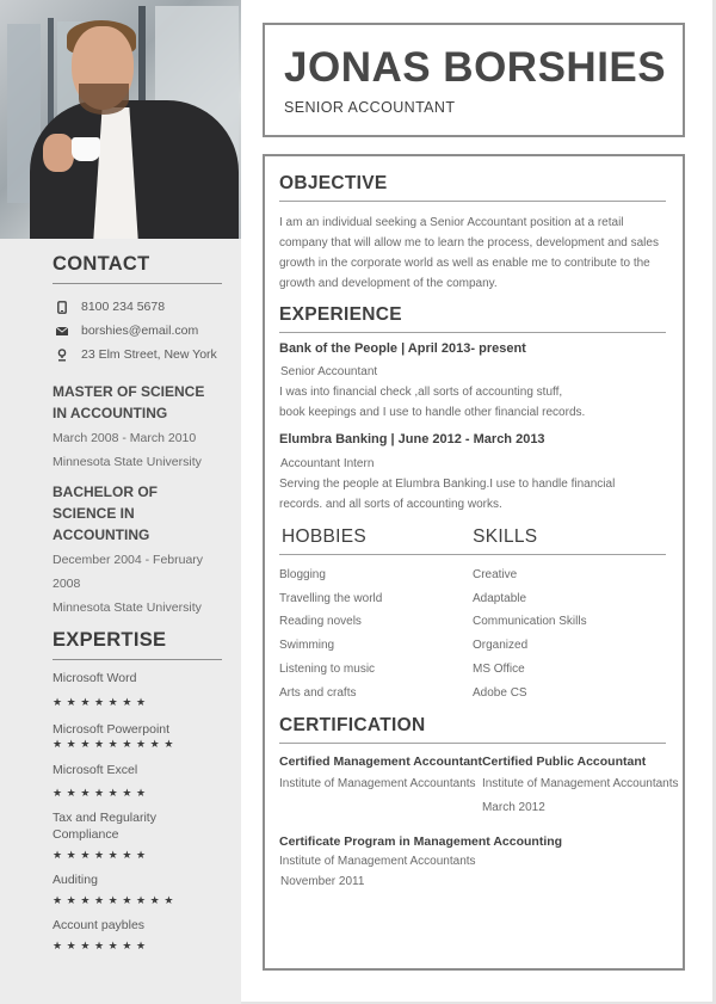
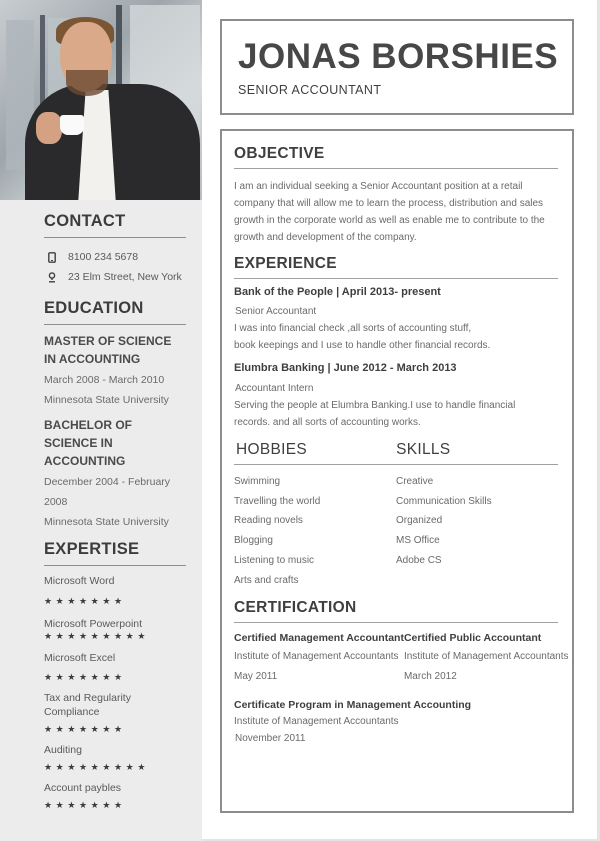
  CONTACT
  8100 234 5678
- borshies@email.com
  23 Elm Street, New York
+ EDUCATION
  MASTER OF SCIENCE IN ACCOUNTING
  March 2008 - March 2010
  Minnesota State University
  BACHELOR OF SCIENCE IN ACCOUNTING
  December 2004 - February 2008
  Minnesota State University
  EXPERTISE
  Microsoft Word
  ★★★★★★★
  Microsoft Powerpoint
  ★★★★★★★★★
  Microsoft Excel
  ★★★★★★★
  Tax and Regularity Compliance
  ★★★★★★★
  Auditing
  ★★★★★★★★★
  Account paybles
  ★★★★★★★
  JONAS BORSHIES
  SENIOR ACCOUNTANT
  OBJECTIVE
- I am an individual seeking a Senior Accountant position at a retail company that will allow me to learn the process, development and sales growth in the corporate world as well as enable me to contribute to the growth and development of the company.
+ I am an individual seeking a Senior Accountant position at a retail company that will allow me to learn the process, distribution and sales growth in the corporate world as well as enable me to contribute to the growth and development of the company.
  EXPERIENCE
  Bank of the People | April 2013- present
  Senior Accountant
  I was into financial check ,all sorts of accounting stuff,
  book keepings and I use to handle other financial records.
  Elumbra Banking | June 2012 - March 2013
  Accountant Intern
  Serving the people at Elumbra Banking.I use to handle financial
  records. and all sorts of accounting works.
  HOBBIES
  SKILLS
- Blogging
+ Swimming
  Travelling the world
  Reading novels
- Swimming
+ Blogging
  Listening to music
  Arts and crafts
  Creative
- Adaptable
  Communication Skills
  Organized
  MS Office
  Adobe CS
  CERTIFICATION
  Certified Management Accountant
  Institute of Management Accountants
+ May 2011
  Certified Public Accountant
  Institute of Management Accountants
  March 2012
  Certificate Program in Management Accounting
  Institute of Management Accountants
  November 2011
